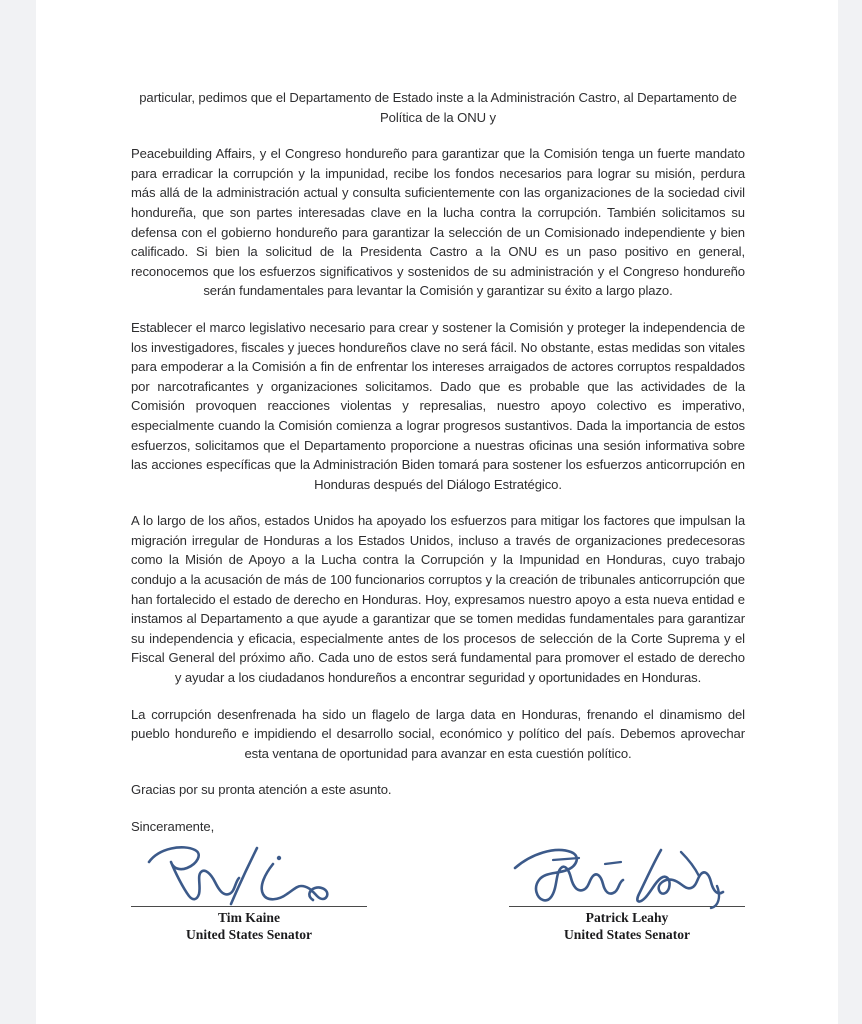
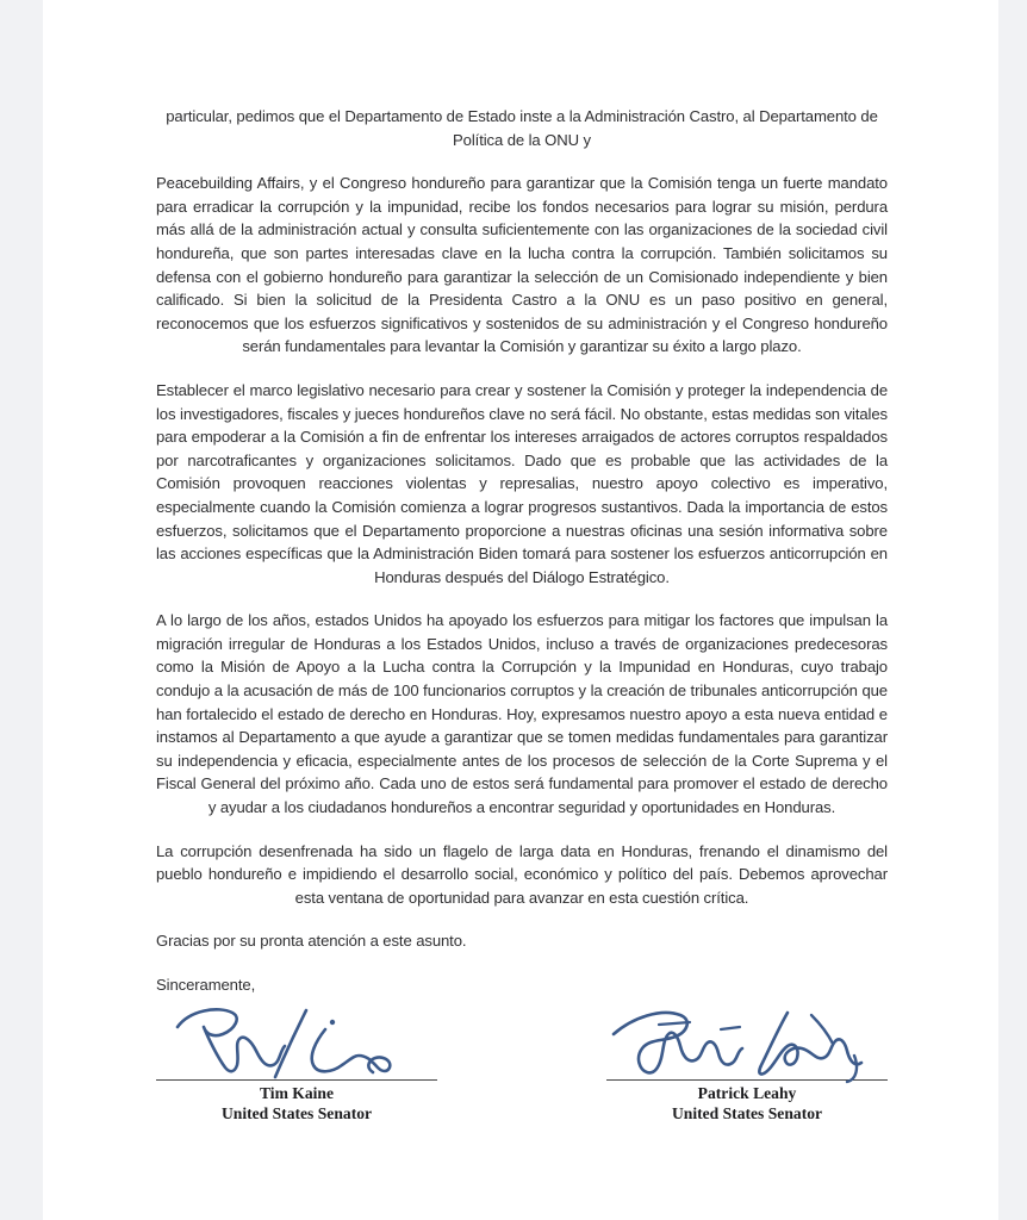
  particular, pedimos que el Departamento de Estado inste a la Administración Castro, al Departamento de Política de la ONU y
  Peacebuilding Affairs, y el Congreso hondureño para garantizar que la Comisión tenga un fuerte mandato para erradicar la corrupción y la impunidad, recibe los fondos necesarios para lograr su misión, perdura más allá de la administración actual y consulta suficientemente con las organizaciones de la sociedad civil hondureña, que son partes interesadas clave en la lucha contra la corrupción. También solicitamos su defensa con el gobierno hondureño para garantizar la selección de un Comisionado independiente y bien calificado. Si bien la solicitud de la Presidenta Castro a la ONU es un paso positivo en general, reconocemos que los esfuerzos significativos y sostenidos de su administración y el Congreso hondureño serán fundamentales para levantar la Comisión y garantizar su éxito a largo plazo.
  Establecer el marco legislativo necesario para crear y sostener la Comisión y proteger la independencia de los investigadores, fiscales y jueces hondureños clave no será fácil. No obstante, estas medidas son vitales para empoderar a la Comisión a fin de enfrentar los intereses arraigados de actores corruptos respaldados por narcotraficantes y organizaciones solicitamos. Dado que es probable que las actividades de la Comisión provoquen reacciones violentas y represalias, nuestro apoyo colectivo es imperativo, especialmente cuando la Comisión comienza a lograr progresos sustantivos. Dada la importancia de estos esfuerzos, solicitamos que el Departamento proporcione a nuestras oficinas una sesión informativa sobre las acciones específicas que la Administración Biden tomará para sostener los esfuerzos anticorrupción en Honduras después del Diálogo Estratégico.
  A lo largo de los años, estados Unidos ha apoyado los esfuerzos para mitigar los factores que impulsan la migración irregular de Honduras a los Estados Unidos, incluso a través de organizaciones predecesoras como la Misión de Apoyo a la Lucha contra la Corrupción y la Impunidad en Honduras, cuyo trabajo condujo a la acusación de más de 100 funcionarios corruptos y la creación de tribunales anticorrupción que han fortalecido el estado de derecho en Honduras. Hoy, expresamos nuestro apoyo a esta nueva entidad e instamos al Departamento a que ayude a garantizar que se tomen medidas fundamentales para garantizar su independencia y eficacia, especialmente antes de los procesos de selección de la Corte Suprema y el Fiscal General del próximo año. Cada uno de estos será fundamental para promover el estado de derecho y ayudar a los ciudadanos hondureños a encontrar seguridad y oportunidades en Honduras.
- La corrupción desenfrenada ha sido un flagelo de larga data en Honduras, frenando el dinamismo del pueblo hondureño e impidiendo el desarrollo social, económico y político del país. Debemos aprovechar esta ventana de oportunidad para avanzar en esta cuestión político.
+ La corrupción desenfrenada ha sido un flagelo de larga data en Honduras, frenando el dinamismo del pueblo hondureño e impidiendo el desarrollo social, económico y político del país. Debemos aprovechar esta ventana de oportunidad para avanzar en esta cuestión crítica.
  Gracias por su pronta atención a este asunto.
  Sinceramente,
  Tim Kaine
  United States Senator
  Patrick Leahy
  United States Senator
